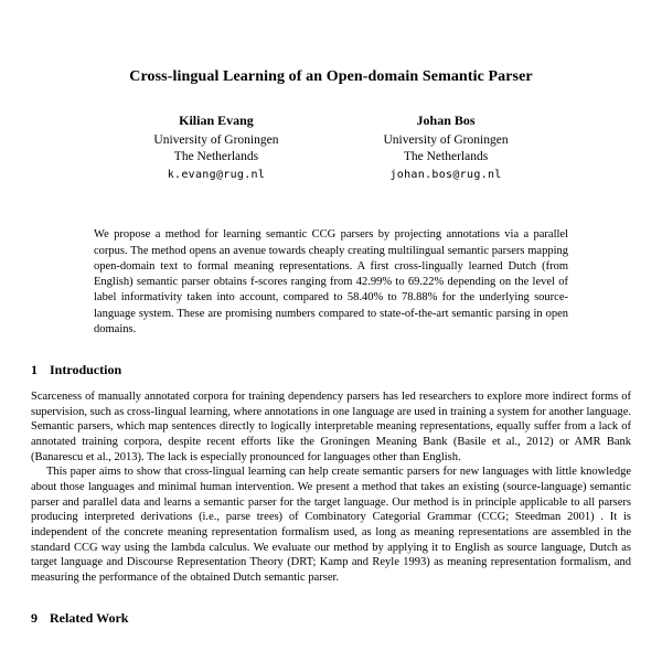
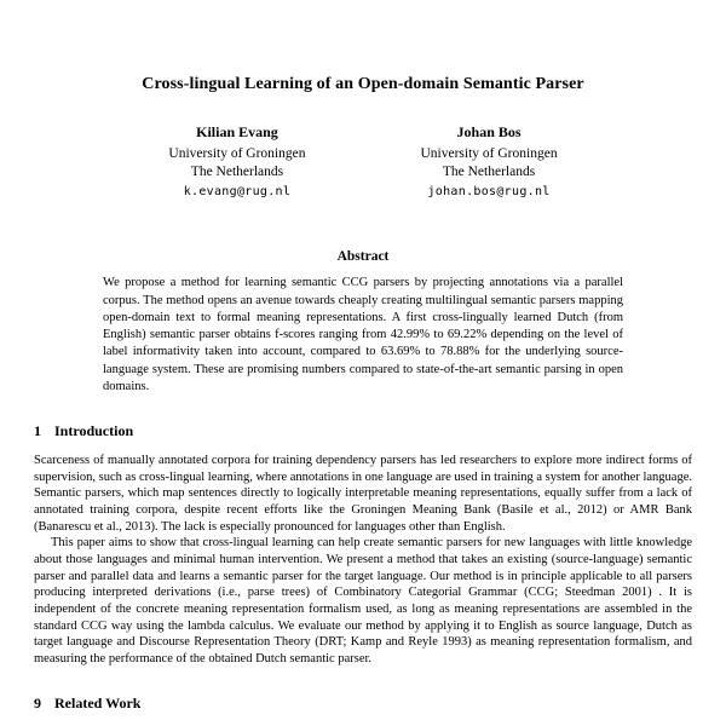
  Cross-lingual Learning of an Open-domain Semantic Parser
  Kilian Evang
  University of Groningen
  The Netherlands
  k.evang@rug.nl
  Johan Bos
  University of Groningen
  The Netherlands
  johan.bos@rug.nl
+ Abstract
- We propose a method for learning semantic CCG parsers by projecting annotations via a parallel corpus. The method opens an avenue towards cheaply creating multilingual semantic parsers mapping open-domain text to formal meaning representations. A first cross-lingually learned Dutch (from English) semantic parser obtains f-scores ranging from 42.99% to 69.22% depending on the level of label informativity taken into account, compared to 58.40% to 78.88% for the underlying source-language system. These are promising numbers compared to state-of-the-art semantic parsing in open domains.
+ We propose a method for learning semantic CCG parsers by projecting annotations via a parallel corpus. The method opens an avenue towards cheaply creating multilingual semantic parsers mapping open-domain text to formal meaning representations. A first cross-lingually learned Dutch (from English) semantic parser obtains f-scores ranging from 42.99% to 69.22% depending on the level of label informativity taken into account, compared to 63.69% to 78.88% for the underlying source-language system. These are promising numbers compared to state-of-the-art semantic parsing in open domains.
  1 Introduction
  Scarceness of manually annotated corpora for training dependency parsers has led researchers to explore more indirect forms of supervision, such as cross-lingual learning, where annotations in one language are used in training a system for another language. Semantic parsers, which map sentences directly to logically interpretable meaning representations, equally suffer from a lack of annotated training corpora, despite recent efforts like the Groningen Meaning Bank (Basile et al., 2012) or AMR Bank (Banarescu et al., 2013). The lack is especially pronounced for languages other than English.
  This paper aims to show that cross-lingual learning can help create semantic parsers for new languages with little knowledge about those languages and minimal human intervention. We present a method that takes an existing (source-language) semantic parser and parallel data and learns a semantic parser for the target language. Our method is in principle applicable to all parsers producing interpreted derivations (i.e., parse trees) of Combinatory Categorial Grammar (CCG; Steedman 2001) . It is independent of the concrete meaning representation formalism used, as long as meaning representations are assembled in the standard CCG way using the lambda calculus. We evaluate our method by applying it to English as source language, Dutch as target language and Discourse Representation Theory (DRT; Kamp and Reyle 1993) as meaning representation formalism, and measuring the performance of the obtained Dutch semantic parser.
  9 Related Work
